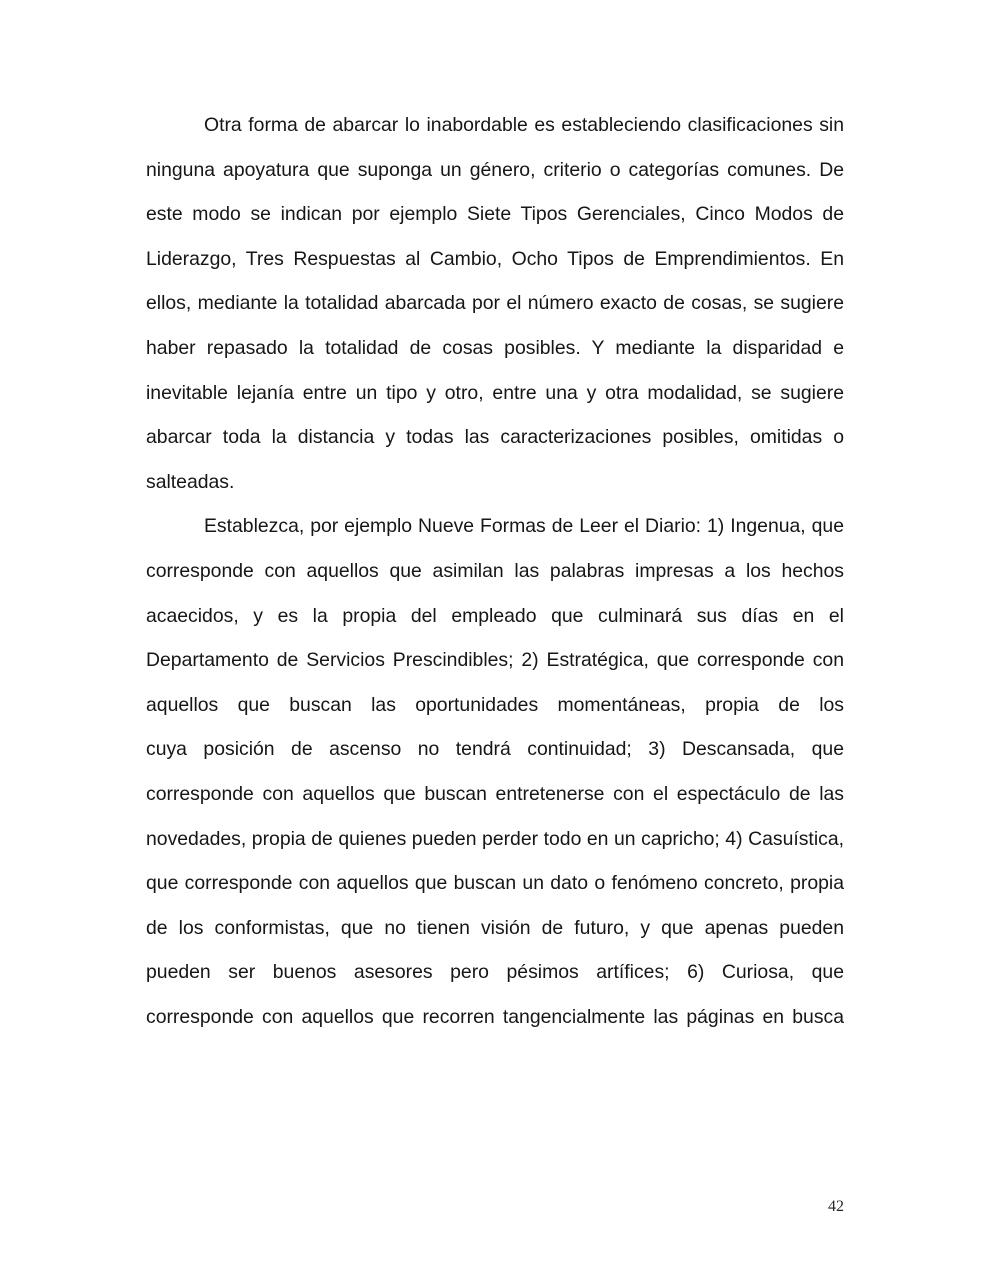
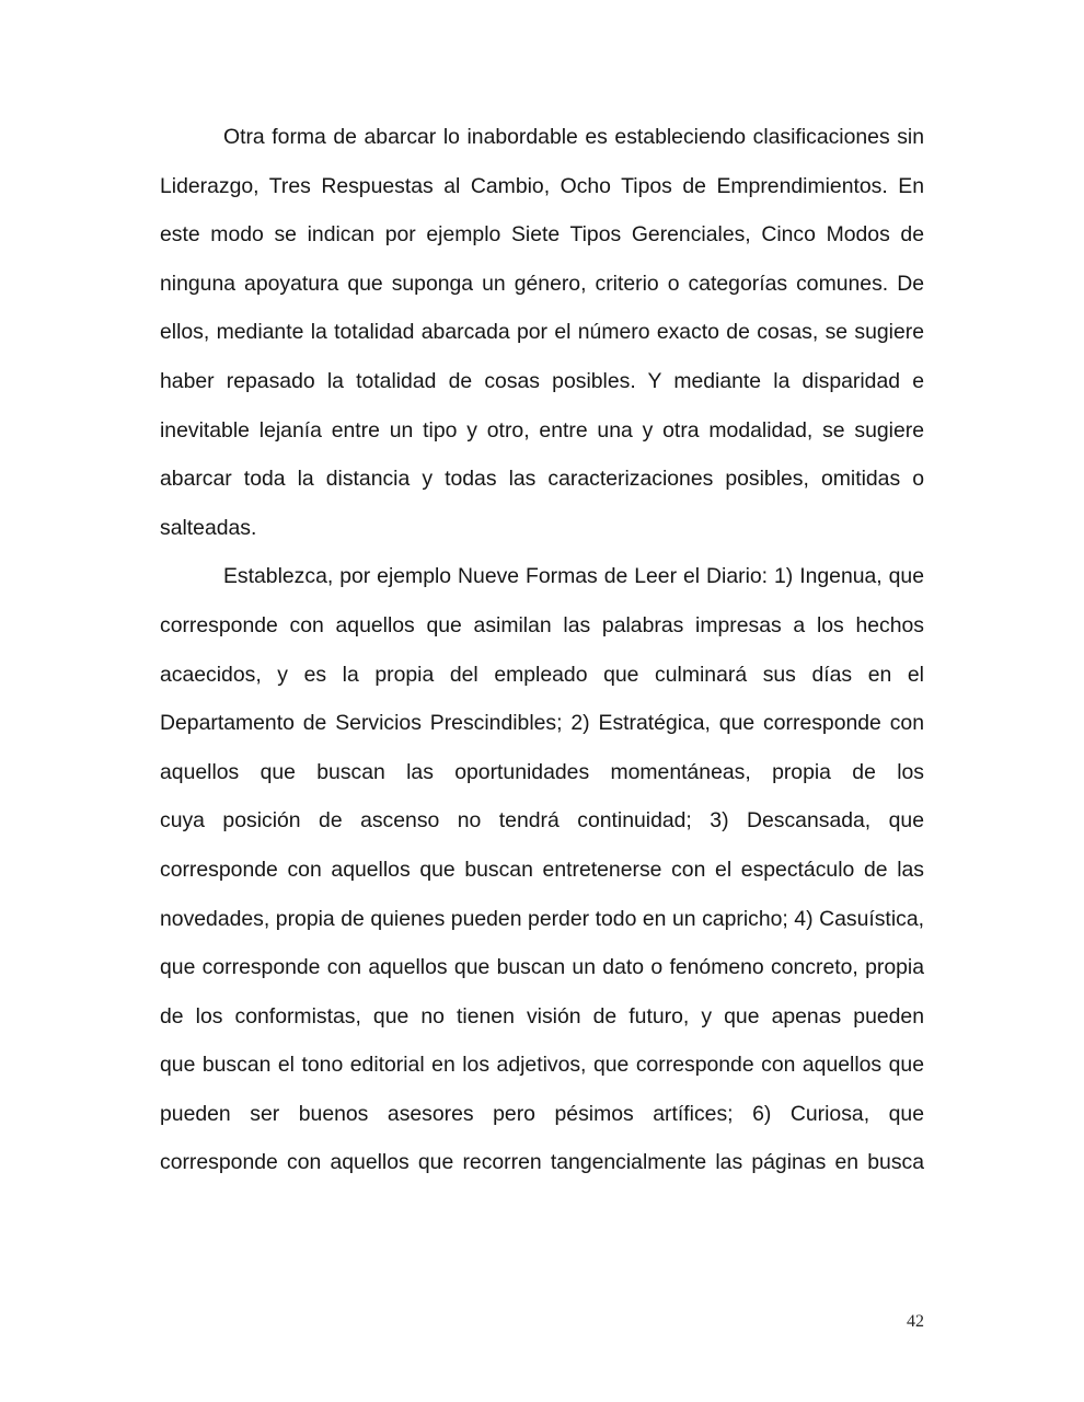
  Otra forma de abarcar lo inabordable es estableciendo clasificaciones sin
- ninguna apoyatura que suponga un género, criterio o categorías comunes. De
+ Liderazgo, Tres Respuestas al Cambio, Ocho Tipos de Emprendimientos. En
  este modo se indican por ejemplo Siete Tipos Gerenciales, Cinco Modos de
- Liderazgo, Tres Respuestas al Cambio, Ocho Tipos de Emprendimientos. En
+ ninguna apoyatura que suponga un género, criterio o categorías comunes. De
  ellos, mediante la totalidad abarcada por el número exacto de cosas, se sugiere
  haber repasado la totalidad de cosas posibles. Y mediante la disparidad e
  inevitable lejanía entre un tipo y otro, entre una y otra modalidad, se sugiere
  abarcar toda la distancia y todas las caracterizaciones posibles, omitidas o
  salteadas.
  Establezca, por ejemplo Nueve Formas de Leer el Diario: 1) Ingenua, que
  corresponde con aquellos que asimilan las palabras impresas a los hechos
  acaecidos, y es la propia del empleado que culminará sus días en el
  Departamento de Servicios Prescindibles; 2) Estratégica, que corresponde con
  aquellos que buscan las oportunidades momentáneas, propia de los
  cuya posición de ascenso no tendrá continuidad; 3) Descansada, que
  corresponde con aquellos que buscan entretenerse con el espectáculo de las
  novedades, propia de quienes pueden perder todo en un capricho; 4) Casuística,
  que corresponde con aquellos que buscan un dato o fenómeno concreto, propia
  de los conformistas, que no tienen visión de futuro, y que apenas pueden
+ que buscan el tono editorial en los adjetivos, que corresponde con aquellos que
  pueden ser buenos asesores pero pésimos artífices; 6) Curiosa, que
  corresponde con aquellos que recorren tangencialmente las páginas en busca
  42
